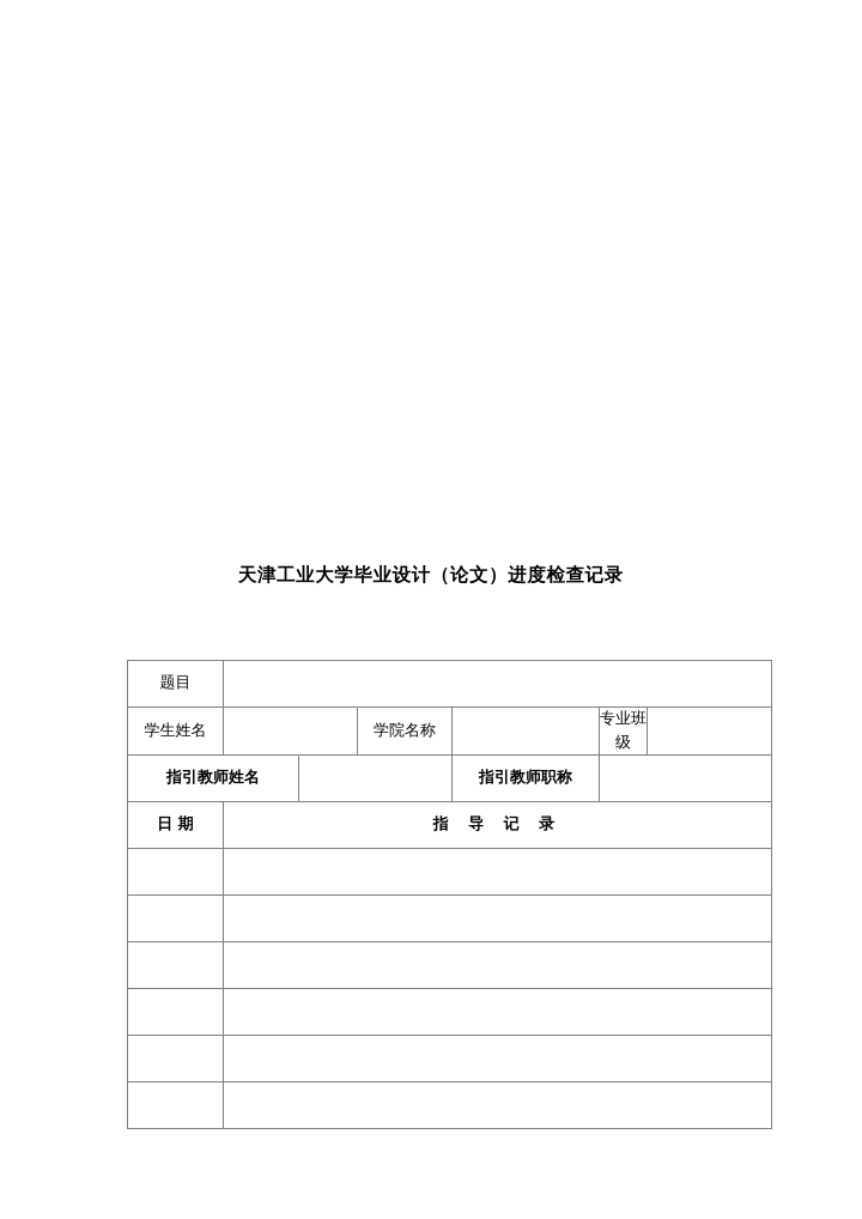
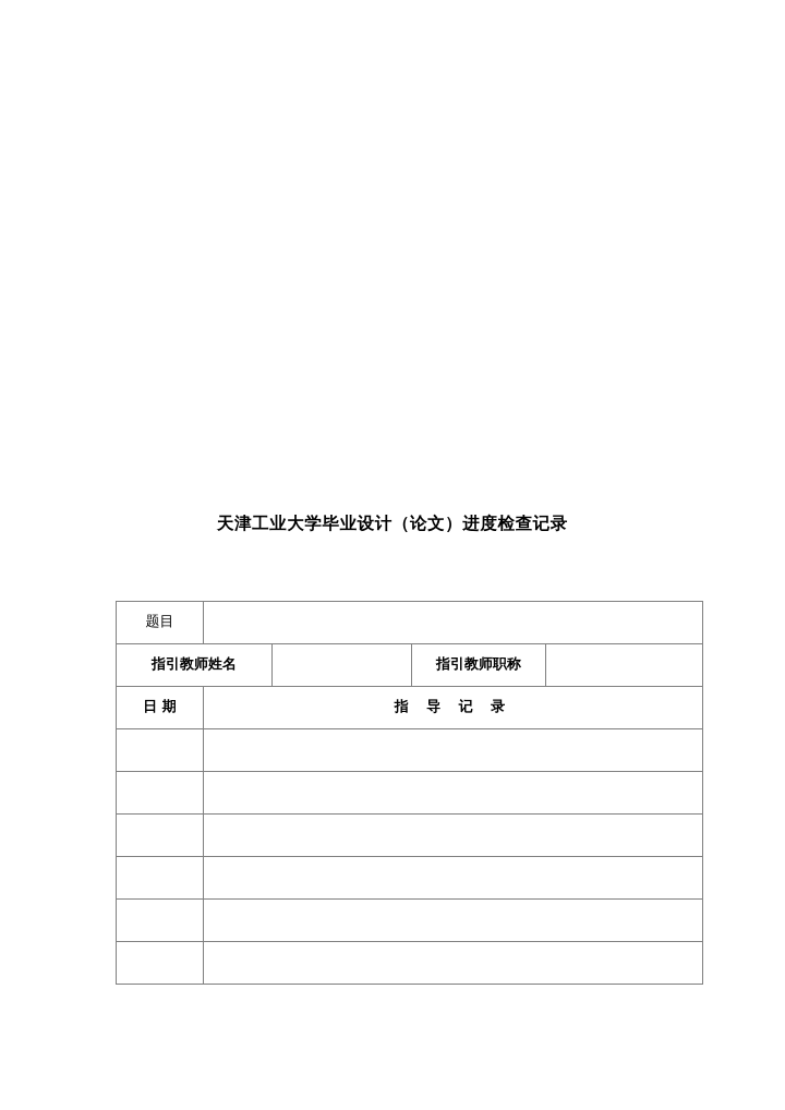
  天津工业大学毕业设计（论文）进度检查记录
  题目
- 学生姓名		学院名称		专业班级
  指引教师姓名		指引教师职称
  日 期	指 导 记 录
